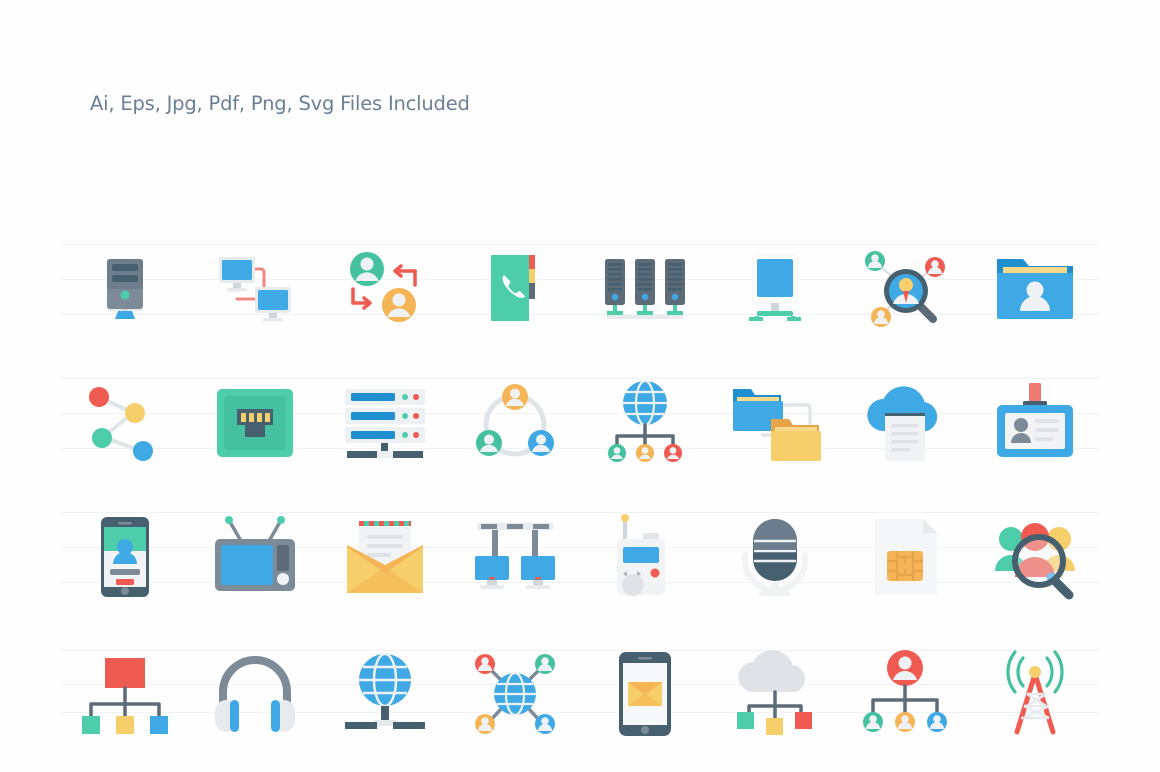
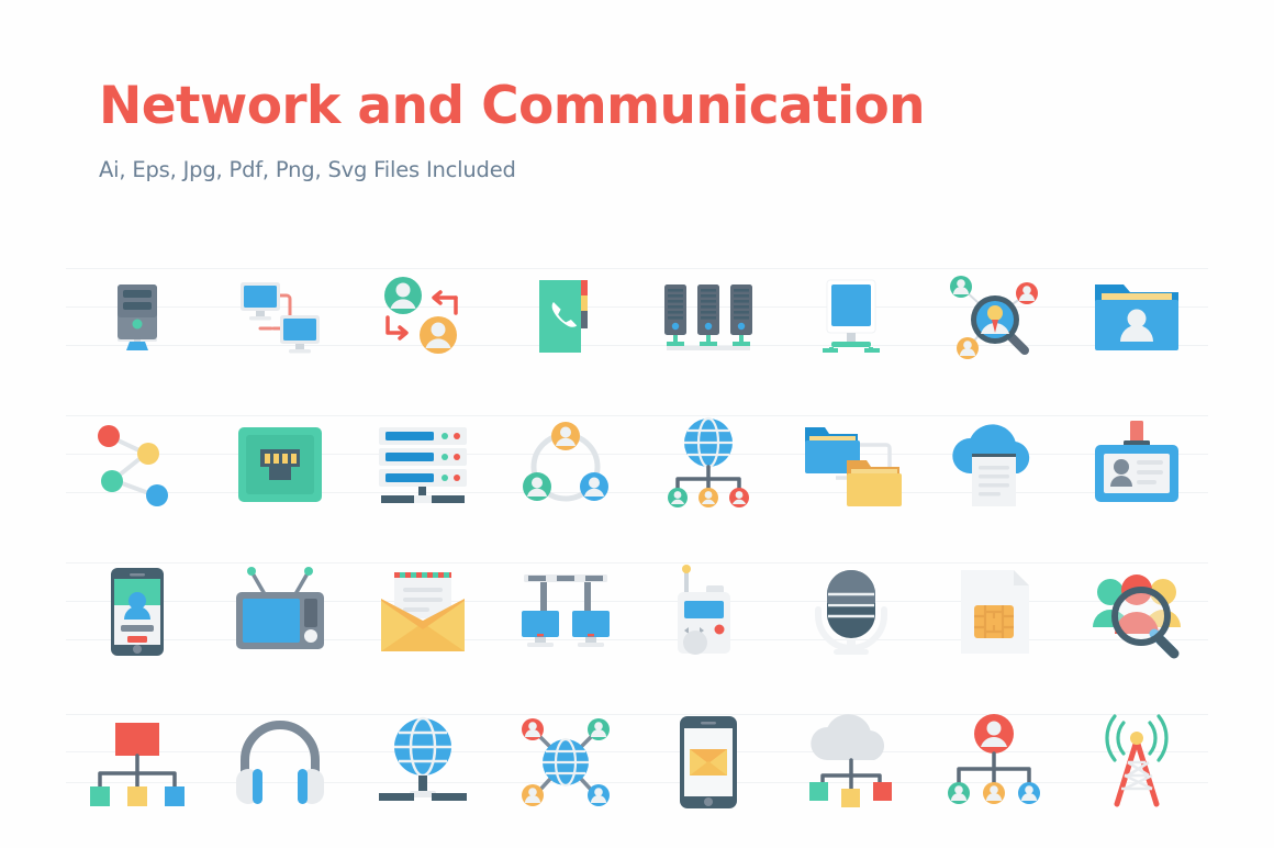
+ Network and Communication
  Ai, Eps, Jpg, Pdf, Png, Svg Files Included
